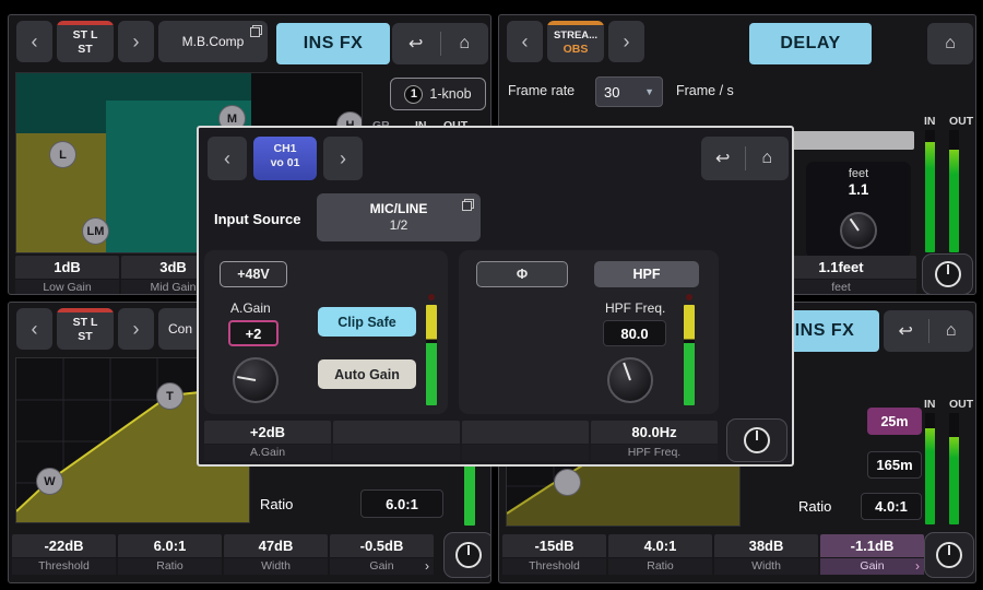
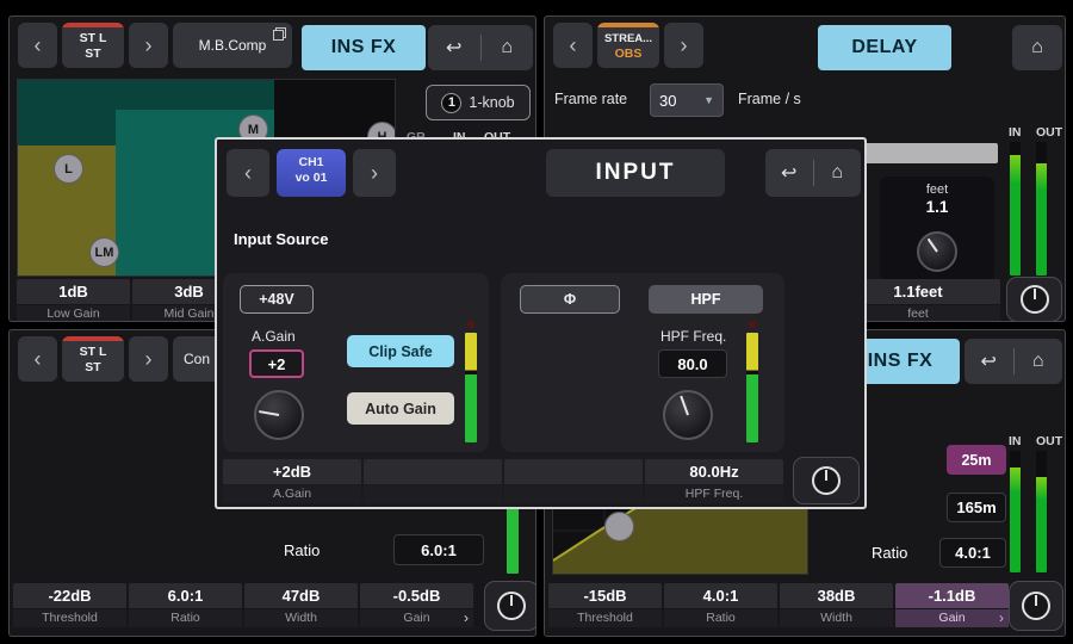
  ‹
  ST L
  ST
  ›
  M.B.Comp
  INS FX
  ↩
  ⌂
  L
  M
  LM
  1
  1-knob
  1dB
  Low Gain
  3dB
  Mid Gain
  ‹
  STREA...
  OBS
  ›
  DELAY
  ⌂
  Frame rate
  30
  ▼
  Frame / s
  feet
  1.1
  IN
  OUT
  1.1feet
  feet
  ‹
  ST L
  ST
  ›
  Con
- T
- W
  Ratio
  6.0:1
  -22dB
  Threshold
  6.0:1
  Ratio
  47dB
  Width
  -0.5dB
  Gain
  ›
  INS FX
  ↩
  ⌂
  25m
  165m
  Ratio
  4.0:1
  IN
  OUT
  -15dB
  Threshold
  4.0:1
  Ratio
  38dB
  Width
  -1.1dB
  Gain
  ›
  ‹
  CH1
  vo 01
  ›
+ INPUT
  ↩
  ⌂
  Input Source
- MIC/LINE
- 1/2
  +48V
  A.Gain
  +2
  Clip Safe
  Auto Gain
  Φ
  HPF
  HPF Freq.
  80.0
  +2dB
  A.Gain
  80.0Hz
  HPF Freq.
